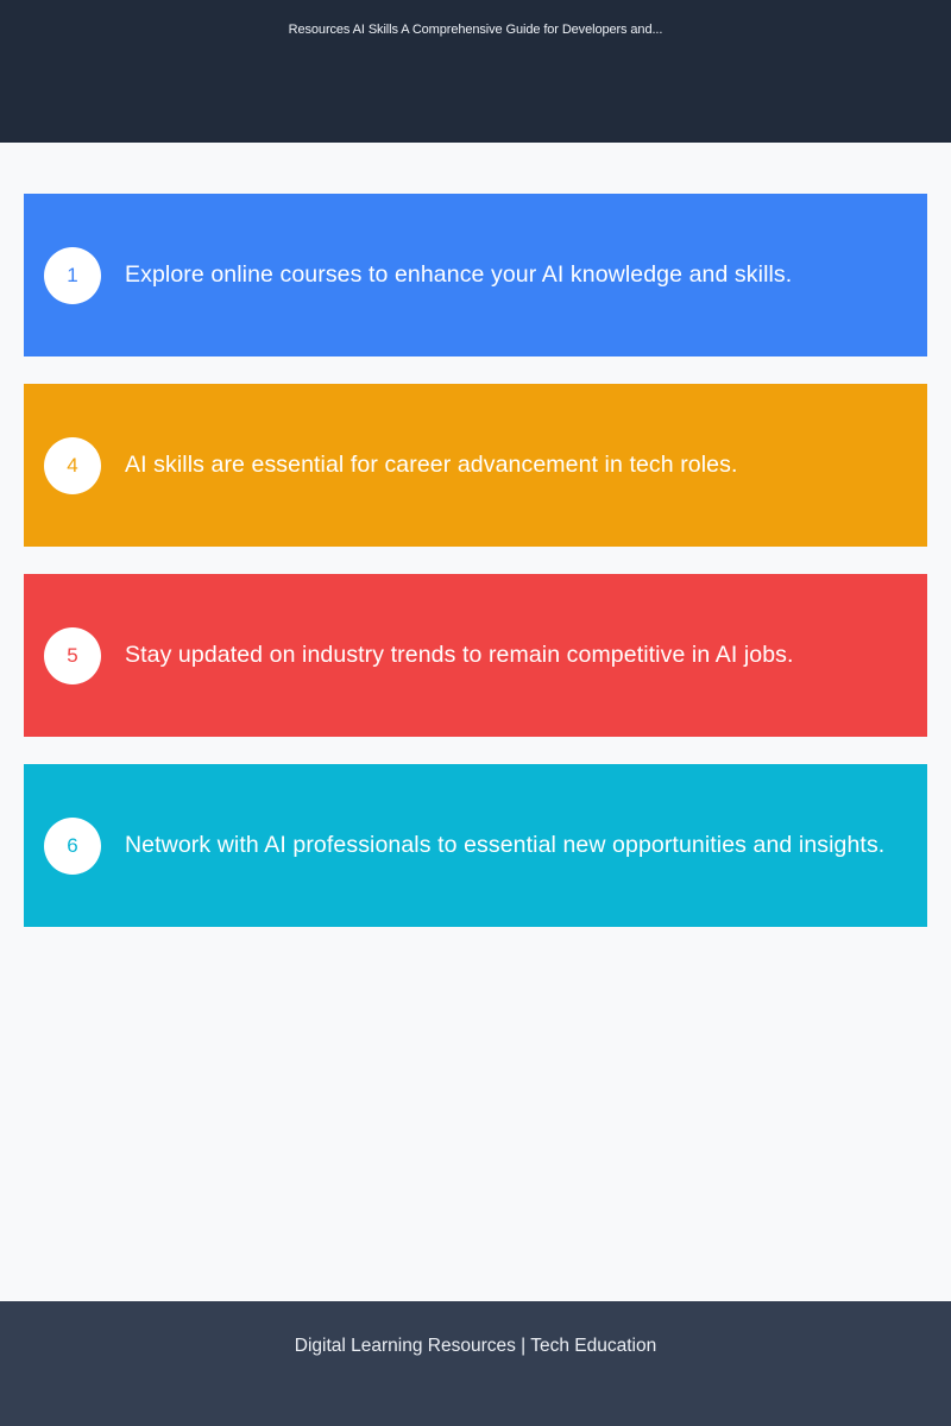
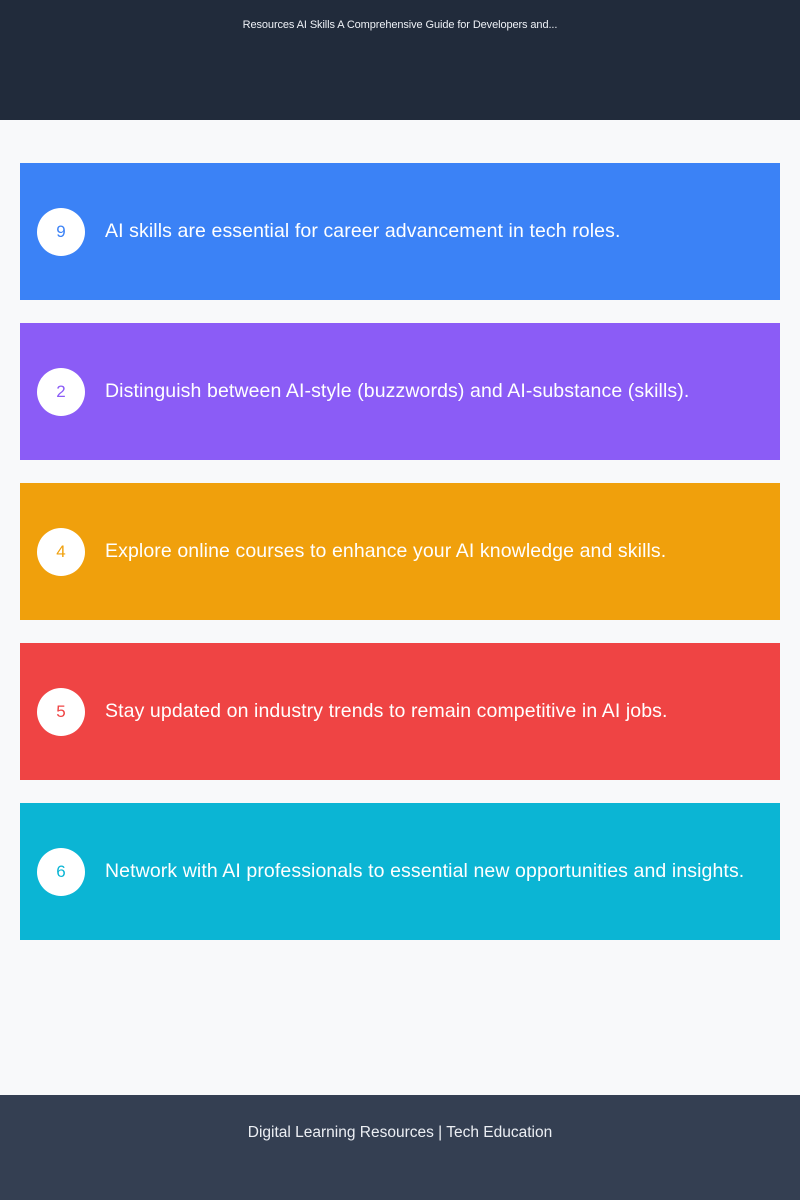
  Resources AI Skills A Comprehensive Guide for Developers and...
- 1
+ 9
- Explore online courses to enhance your AI knowledge and skills.
+ AI skills are essential for career advancement in tech roles.
+ 2
+ Distinguish between AI-style (buzzwords) and AI-substance (skills).
  4
- AI skills are essential for career advancement in tech roles.
+ Explore online courses to enhance your AI knowledge and skills.
  5
  Stay updated on industry trends to remain competitive in AI jobs.
  6
  Network with AI professionals to essential new opportunities and insights.
  Digital Learning Resources | Tech Education
